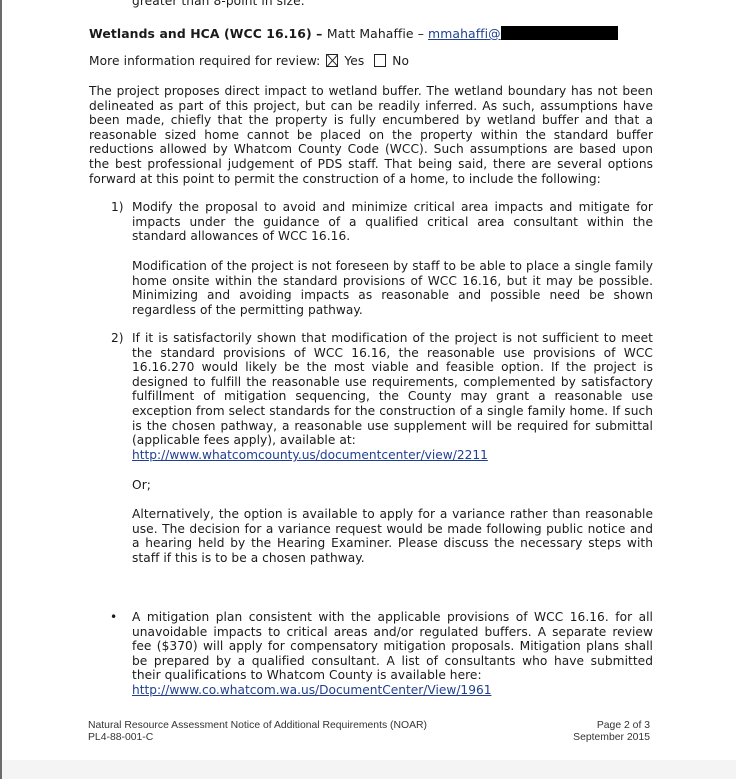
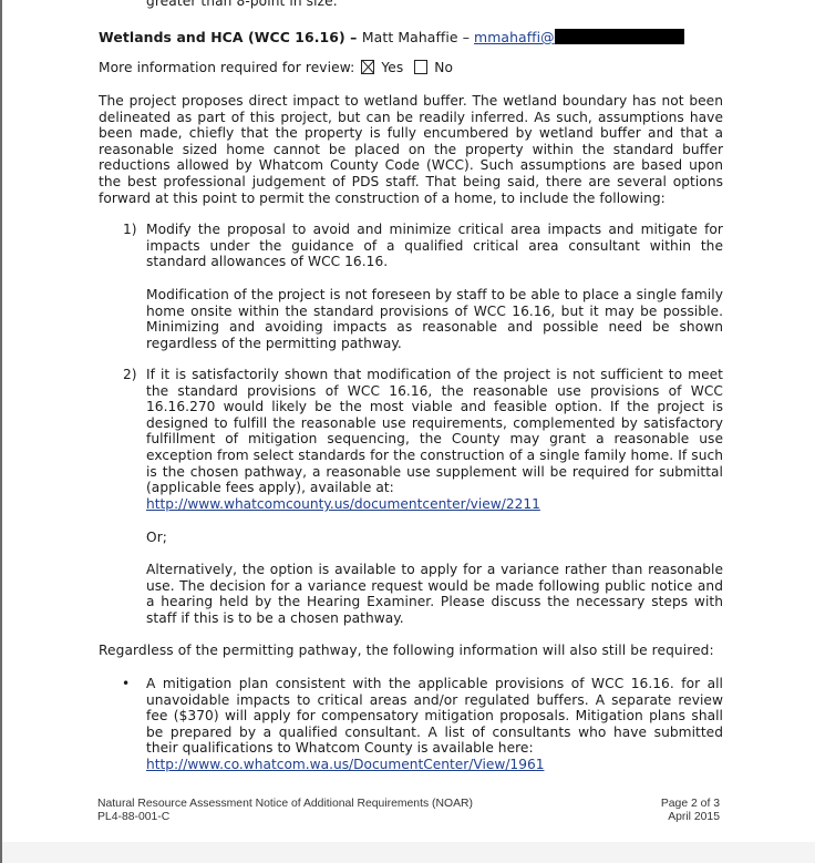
  greater than 8-point in size.
  Wetlands and HCA (WCC 16.16) – Matt Mahaffie – mmahaffi@
  More information required for review: Yes No
  The project proposes direct impact to wetland buffer. The wetland boundary has not been delineated as part of this project, but can be readily inferred. As such, assumptions have been made, chiefly that the property is fully encumbered by wetland buffer and that a reasonable sized home cannot be placed on the property within the standard buffer reductions allowed by Whatcom County Code (WCC). Such assumptions are based upon the best professional judgement of PDS staff. That being said, there are several options forward at this point to permit the construction of a home, to include the following:
  1)
  Modify the proposal to avoid and minimize critical area impacts and mitigate for impacts under the guidance of a qualified critical area consultant within the standard allowances of WCC 16.16.
  Modification of the project is not foreseen by staff to be able to place a single family home onsite within the standard provisions of WCC 16.16, but it may be possible. Minimizing and avoiding impacts as reasonable and possible need be shown regardless of the permitting pathway.
  2)
  If it is satisfactorily shown that modification of the project is not sufficient to meet the standard provisions of WCC 16.16, the reasonable use provisions of WCC 16.16.270 would likely be the most viable and feasible option. If the project is designed to fulfill the reasonable use requirements, complemented by satisfactory fulfillment of mitigation sequencing, the County may grant a reasonable use exception from select standards for the construction of a single family home. If such is the chosen pathway, a reasonable use supplement will be required for submittal (applicable fees apply), available at:
  http://www.whatcomcounty.us/documentcenter/view/2211
  Or;
  Alternatively, the option is available to apply for a variance rather than reasonable use. The decision for a variance request would be made following public notice and a hearing held by the Hearing Examiner. Please discuss the necessary steps with staff if this is to be a chosen pathway.
+ Regardless of the permitting pathway, the following information will also still be required:
  •
  A mitigation plan consistent with the applicable provisions of WCC 16.16. for all unavoidable impacts to critical areas and/or regulated buffers. A separate review fee ($370) will apply for compensatory mitigation proposals. Mitigation plans shall be prepared by a qualified consultant. A list of consultants who have submitted their qualifications to Whatcom County is available here:
  http://www.co.whatcom.wa.us/DocumentCenter/View/1961
  Natural Resource Assessment Notice of Additional Requirements (NOAR)
  PL4-88-001-C
  Page 2 of 3
- September 2015
+ April 2015
